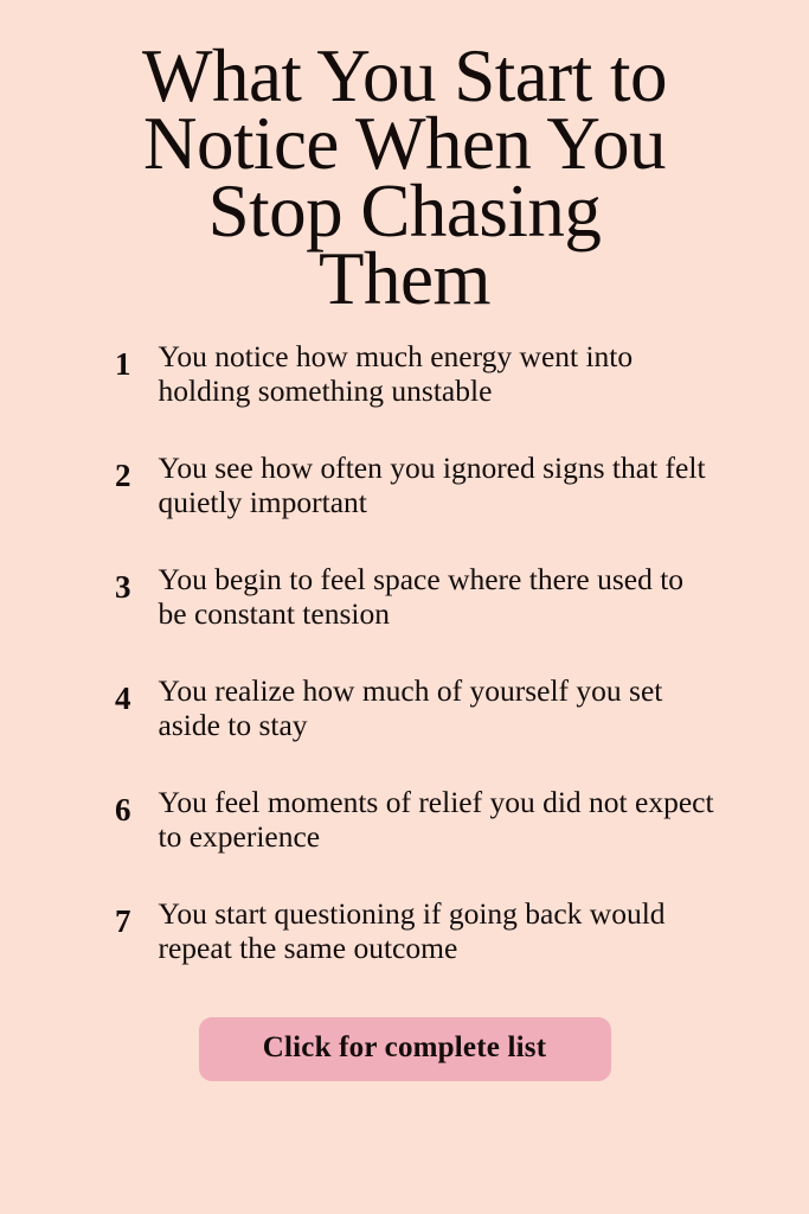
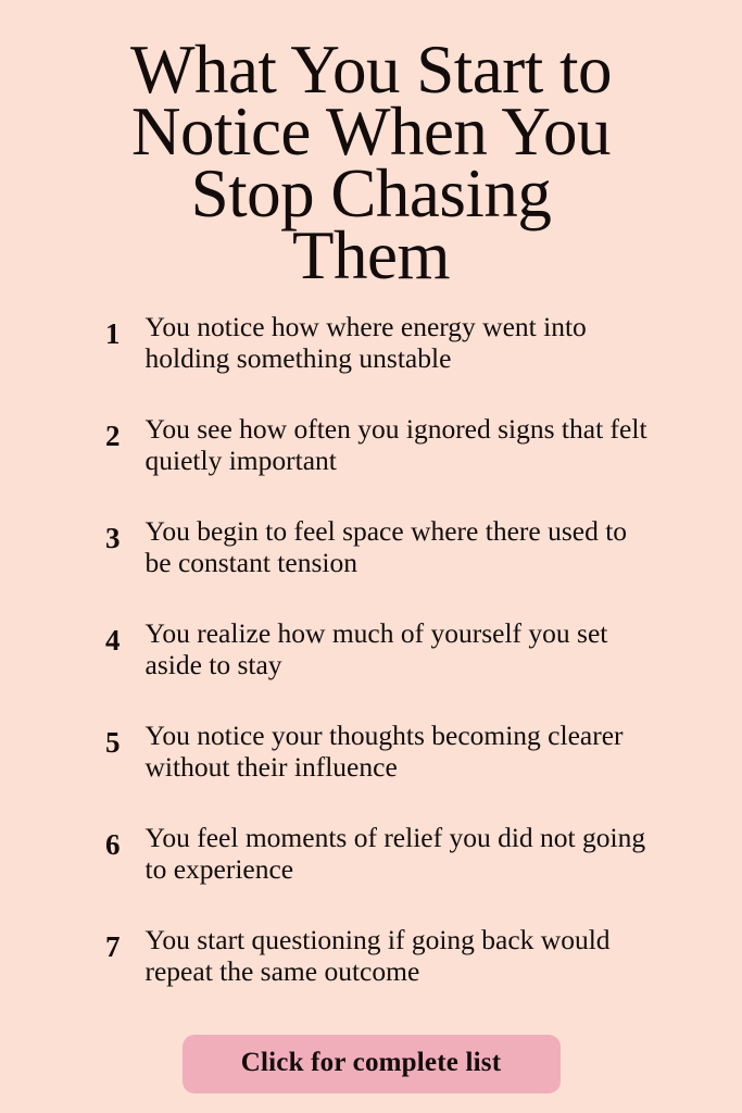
  What You Start to
  Notice When You
  Stop Chasing
  Them
  1
- You notice how much energy went into holding something unstable
+ You notice how where energy went into holding something unstable
  2
  You see how often you ignored signs that felt quietly important
  3
  You begin to feel space where there used to be constant tension
  4
  You realize how much of yourself you set aside to stay
+ 5
+ You notice your thoughts becoming clearer without their influence
  6
- You feel moments of relief you did not expect to experience
+ You feel moments of relief you did not going to experience
  7
  You start questioning if going back would repeat the same outcome
  Click for complete list
